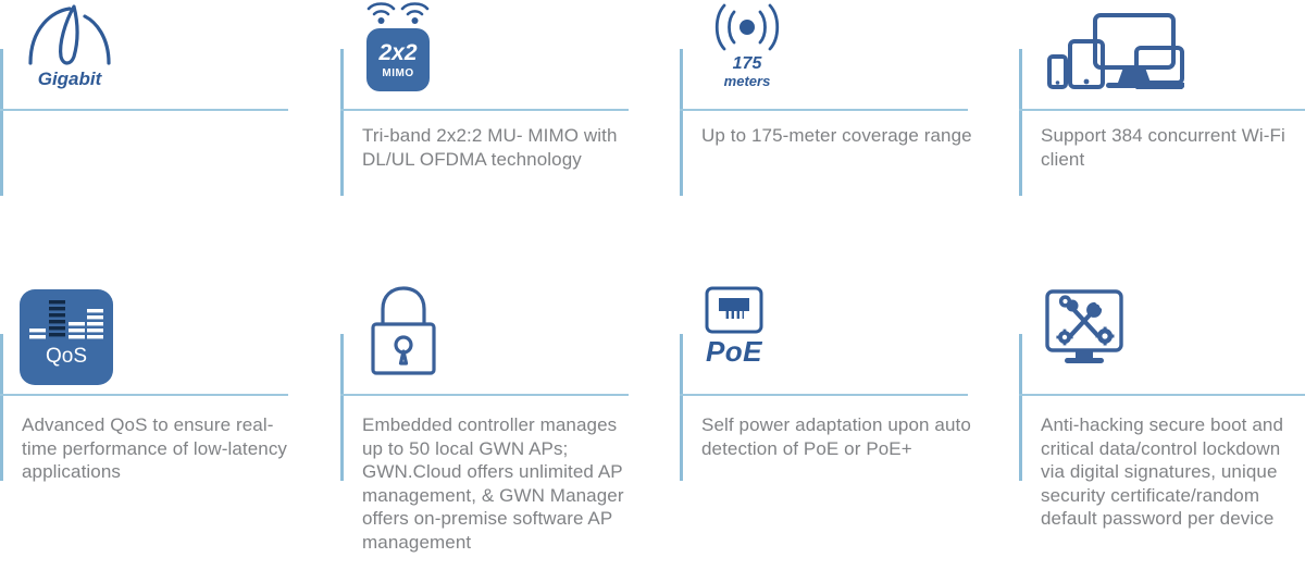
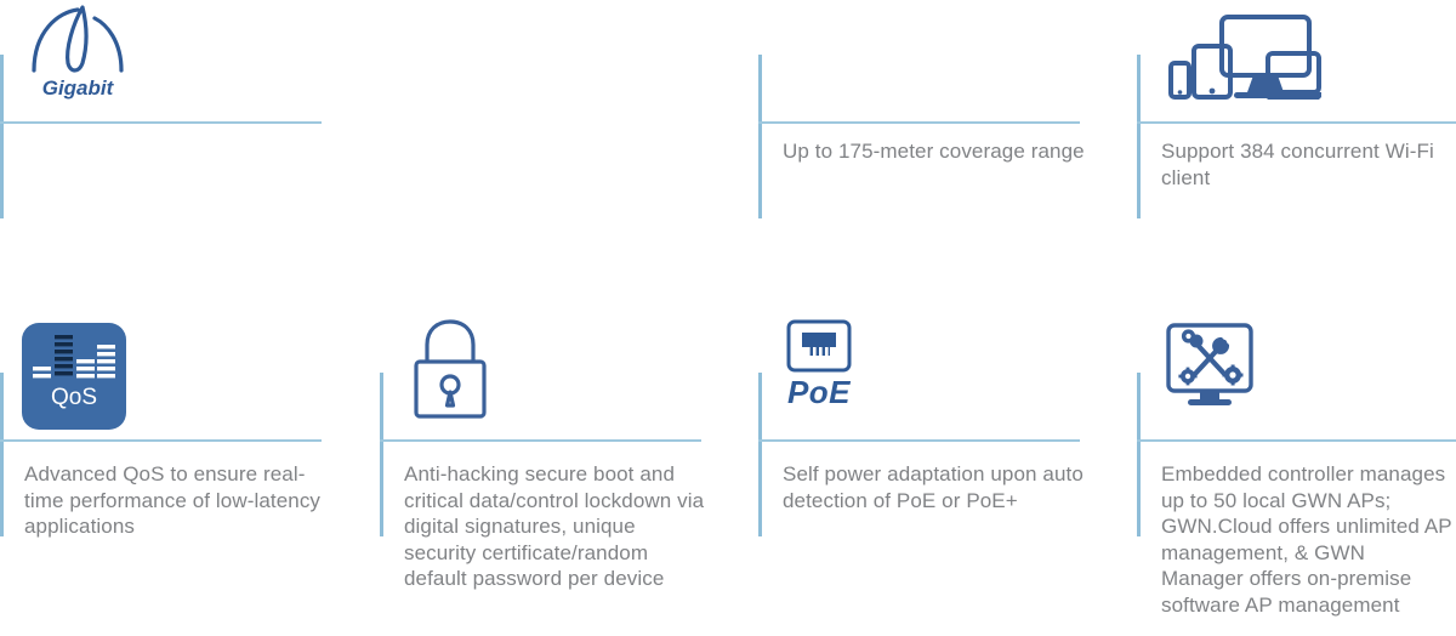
  Gigabit
- 2x2
- MIMO
- Tri-band 2x2:2 MU- MIMO with DL/UL OFDMA technology
- 175
- meters
  Up to 175-meter coverage range
  Support 384 concurrent Wi-Fi client
  QoS
  Advanced QoS to ensure real-time performance of low-latency applications
- Embedded controller manages up to 50 local GWN APs; GWN.Cloud offers unlimited AP management, & GWN Manager offers on-premise software AP management
+ Anti-hacking secure boot and critical data/control lockdown via digital signatures, unique security certificate/random default password per device
  PoE
  Self power adaptation upon auto detection of PoE or PoE+
- Anti-hacking secure boot and critical data/control lockdown via digital signatures, unique security certificate/random default password per device
+ Embedded controller manages up to 50 local GWN APs; GWN.Cloud offers unlimited AP management, & GWN Manager offers on-premise software AP management
